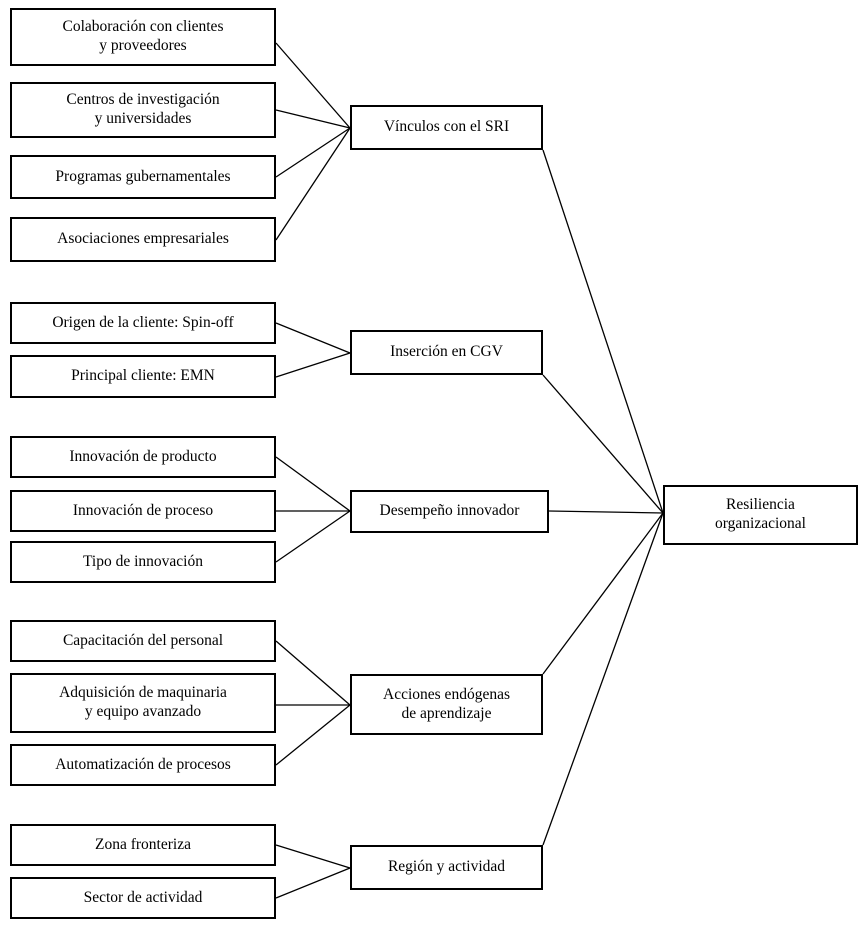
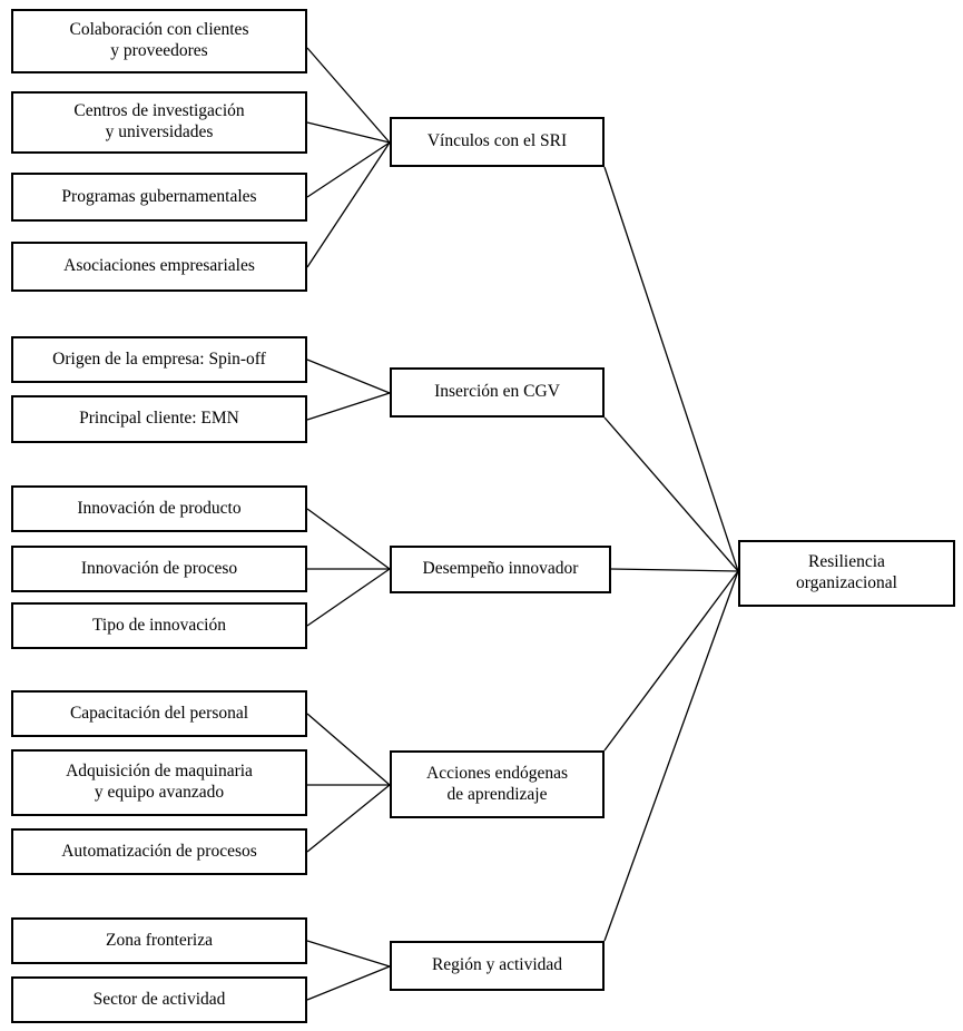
  Colaboración con clientes
  y proveedores
  Centros de investigación
  y universidades
  Programas gubernamentales
  Asociaciones empresariales
- Origen de la cliente: Spin-off
+ Origen de la empresa: Spin-off
  Principal cliente: EMN
  Innovación de producto
  Innovación de proceso
  Tipo de innovación
  Capacitación del personal
  Adquisición de maquinaria
  y equipo avanzado
  Automatización de procesos
  Zona fronteriza
  Sector de actividad
  Vínculos con el SRI
  Inserción en CGV
  Desempeño innovador
  Acciones endógenas
  de aprendizaje
  Región y actividad
  Resiliencia
  organizacional
